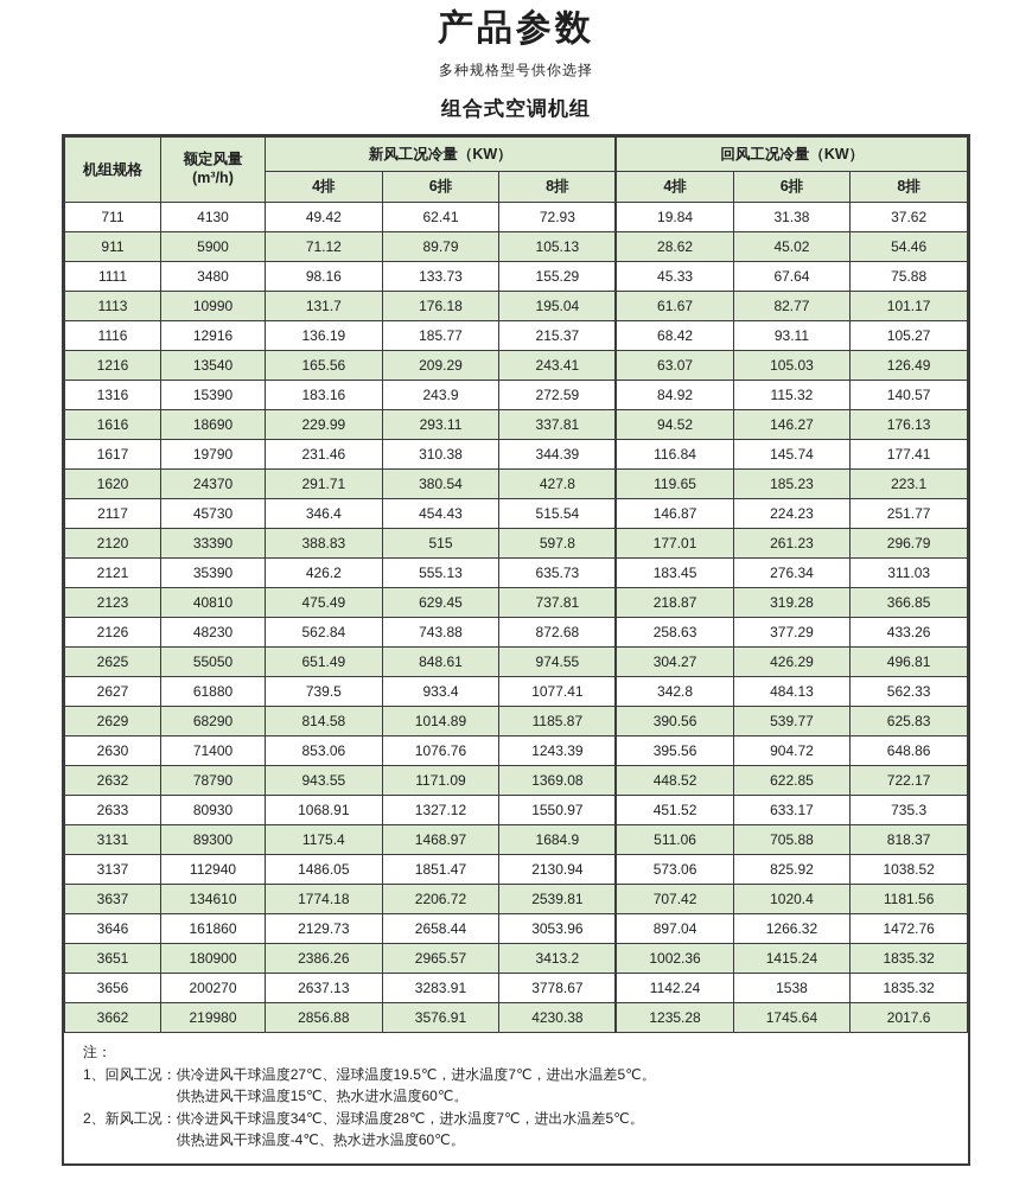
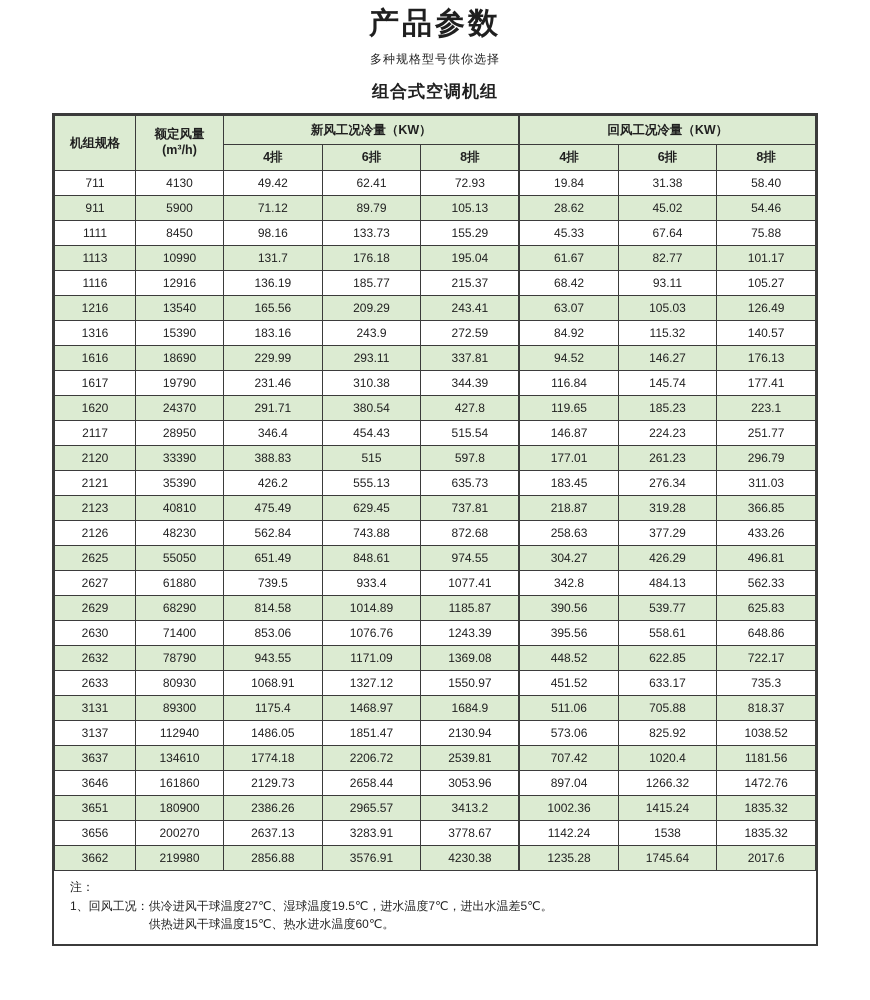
  产品参数
  多种规格型号供你选择
  组合式空调机组
  机组规格	额定风量 (m³/h)	新风工况冷量（KW）	回风工况冷量（KW）
  4排	6排	8排	4排	6排	8排
- 711	4130	49.42	62.41	72.93	19.84	31.38	37.62
+ 711	4130	49.42	62.41	72.93	19.84	31.38	58.40
  911	5900	71.12	89.79	105.13	28.62	45.02	54.46
- 1111	3480	98.16	133.73	155.29	45.33	67.64	75.88
+ 1111	8450	98.16	133.73	155.29	45.33	67.64	75.88
  1113	10990	131.7	176.18	195.04	61.67	82.77	101.17
  1116	12916	136.19	185.77	215.37	68.42	93.11	105.27
  1216	13540	165.56	209.29	243.41	63.07	105.03	126.49
  1316	15390	183.16	243.9	272.59	84.92	115.32	140.57
  1616	18690	229.99	293.11	337.81	94.52	146.27	176.13
  1617	19790	231.46	310.38	344.39	116.84	145.74	177.41
  1620	24370	291.71	380.54	427.8	119.65	185.23	223.1
- 2117	45730	346.4	454.43	515.54	146.87	224.23	251.77
+ 2117	28950	346.4	454.43	515.54	146.87	224.23	251.77
  2120	33390	388.83	515	597.8	177.01	261.23	296.79
  2121	35390	426.2	555.13	635.73	183.45	276.34	311.03
  2123	40810	475.49	629.45	737.81	218.87	319.28	366.85
  2126	48230	562.84	743.88	872.68	258.63	377.29	433.26
  2625	55050	651.49	848.61	974.55	304.27	426.29	496.81
  2627	61880	739.5	933.4	1077.41	342.8	484.13	562.33
  2629	68290	814.58	1014.89	1185.87	390.56	539.77	625.83
- 2630	71400	853.06	1076.76	1243.39	395.56	904.72	648.86
+ 2630	71400	853.06	1076.76	1243.39	395.56	558.61	648.86
  2632	78790	943.55	1171.09	1369.08	448.52	622.85	722.17
  2633	80930	1068.91	1327.12	1550.97	451.52	633.17	735.3
  3131	89300	1175.4	1468.97	1684.9	511.06	705.88	818.37
  3137	112940	1486.05	1851.47	2130.94	573.06	825.92	1038.52
  3637	134610	1774.18	2206.72	2539.81	707.42	1020.4	1181.56
  3646	161860	2129.73	2658.44	3053.96	897.04	1266.32	1472.76
  3651	180900	2386.26	2965.57	3413.2	1002.36	1415.24	1835.32
  3656	200270	2637.13	3283.91	3778.67	1142.24	1538	1835.32
  3662	219980	2856.88	3576.91	4230.38	1235.28	1745.64	2017.6
  注：
  1、回风工况：
  供冷进风干球温度27℃、湿球温度19.5℃，进水温度7℃，进出水温差5℃。
  供热进风干球温度15℃、热水进水温度60℃。
- 2、新风工况：
- 供冷进风干球温度34℃、湿球温度28℃，进水温度7℃，进出水温差5℃。
- 供热进风干球温度-4℃、热水进水温度60℃。
